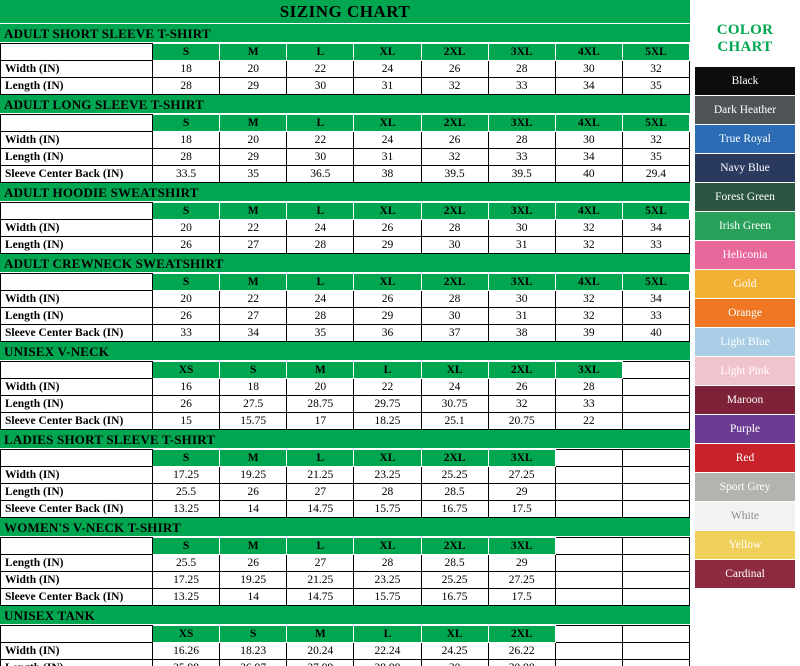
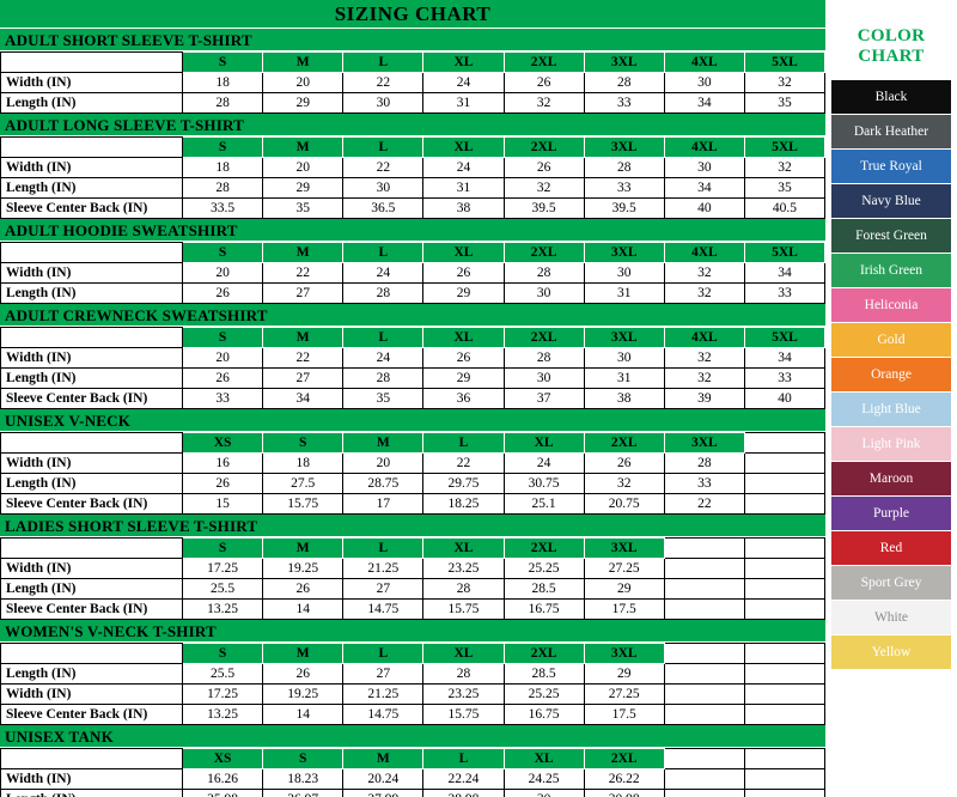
  SIZING CHART
  ADULT SHORT SLEEVE T-SHIRT
  	S	M	L	XL	2XL	3XL	4XL	5XL
  Width (IN)	18	20	22	24	26	28	30	32
  Length (IN)	28	29	30	31	32	33	34	35
  ADULT LONG SLEEVE T-SHIRT
  	S	M	L	XL	2XL	3XL	4XL	5XL
  Width (IN)	18	20	22	24	26	28	30	32
  Length (IN)	28	29	30	31	32	33	34	35
- Sleeve Center Back (IN)	33.5	35	36.5	38	39.5	39.5	40	29.4
+ Sleeve Center Back (IN)	33.5	35	36.5	38	39.5	39.5	40	40.5
  ADULT HOODIE SWEATSHIRT
  	S	M	L	XL	2XL	3XL	4XL	5XL
  Width (IN)	20	22	24	26	28	30	32	34
  Length (IN)	26	27	28	29	30	31	32	33
  ADULT CREWNECK SWEATSHIRT
  	S	M	L	XL	2XL	3XL	4XL	5XL
  Width (IN)	20	22	24	26	28	30	32	34
  Length (IN)	26	27	28	29	30	31	32	33
  Sleeve Center Back (IN)	33	34	35	36	37	38	39	40
  UNISEX V-NECK
  	XS	S	M	L	XL	2XL	3XL
  Width (IN)	16	18	20	22	24	26	28
  Length (IN)	26	27.5	28.75	29.75	30.75	32	33
  Sleeve Center Back (IN)	15	15.75	17	18.25	25.1	20.75	22
  LADIES SHORT SLEEVE T-SHIRT
  	S	M	L	XL	2XL	3XL
  Width (IN)	17.25	19.25	21.25	23.25	25.25	27.25
  Length (IN)	25.5	26	27	28	28.5	29
  Sleeve Center Back (IN)	13.25	14	14.75	15.75	16.75	17.5
  WOMEN'S V-NECK T-SHIRT
  	S	M	L	XL	2XL	3XL
  Length (IN)	25.5	26	27	28	28.5	29
  Width (IN)	17.25	19.25	21.25	23.25	25.25	27.25
  Sleeve Center Back (IN)	13.25	14	14.75	15.75	16.75	17.5
  UNISEX TANK
  	XS	S	M	L	XL	2XL
  Width (IN)	16.26	18.23	20.24	22.24	24.25	26.22
  COLOR CHART
  Black
  Dark Heather
  True Royal
  Navy Blue
  Forest Green
  Irish Green
  Heliconia
  Gold
  Orange
  Light Blue
  Light Pink
  Maroon
  Purple
  Red
  Sport Grey
  White
  Yellow
- Cardinal
